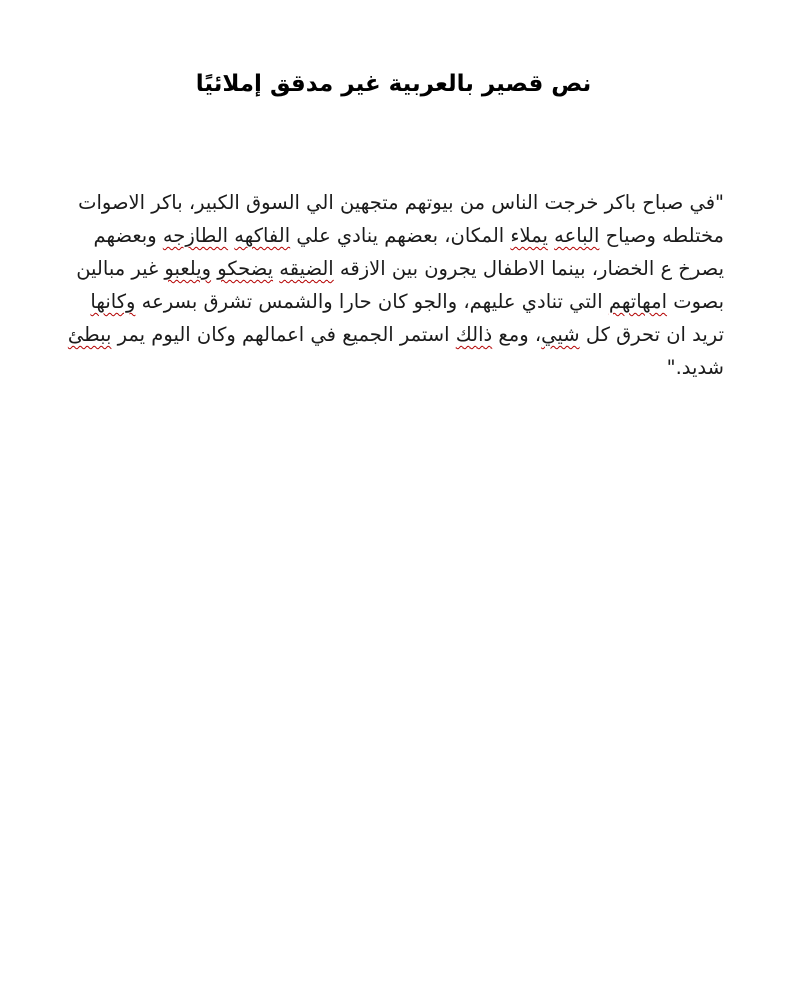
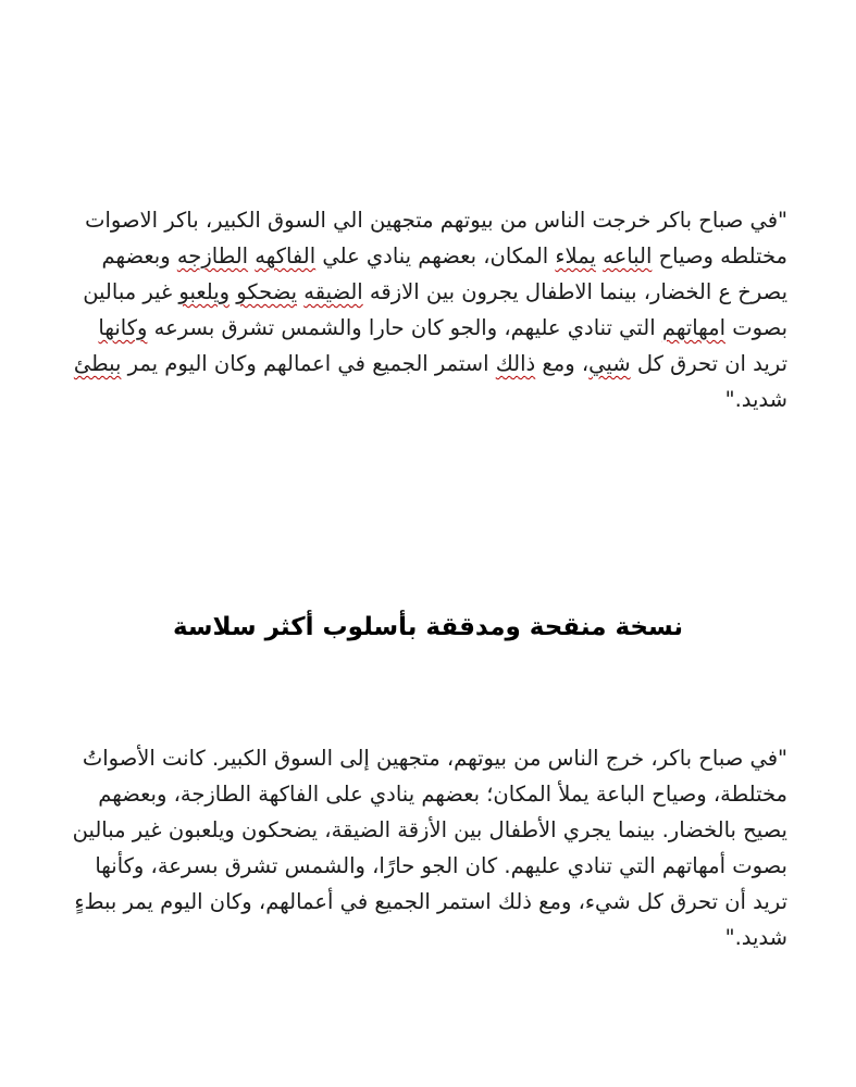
- نص قصير بالعربية غير مدقق إملائيًا
  "في صباح باكر خرجت الناس من بيوتهم متجهين الي السوق الكبير، باكر الاصوات مختلطه وصياح الباعه يملاء المكان، بعضهم ينادي علي الفاكهه الطازجه وبعضهم يصرخ ع الخضار، بينما الاطفال يجرون بين الازقه الضيقه يضحكو ويلعبو غير مبالين بصوت امهاتهم التي تنادي عليهم، والجو كان حارا والشمس تشرق بسرعه وكانها تريد ان تحرق كل شيي، ومع ذالك استمر الجميع في اعمالهم وكان اليوم يمر ببطئ شديد."
+ نسخة منقحة ومدققة بأسلوب أكثر سلاسة
+ "في صباح باكر، خرج الناس من بيوتهم، متجهين إلى السوق الكبير. كانت الأصواتُ مختلطة، وصياح الباعة يملأ المكان؛ بعضهم ينادي على الفاكهة الطازجة، وبعضهم يصيح بالخضار. بينما يجري الأطفال بين الأزقة الضيقة، يضحكون ويلعبون غير مبالين بصوت أمهاتهم التي تنادي عليهم. كان الجو حارًا، والشمس تشرق بسرعة، وكأنها تريد أن تحرق كل شيء، ومع ذلك استمر الجميع في أعمالهم، وكان اليوم يمر ببطءٍ شديد."
